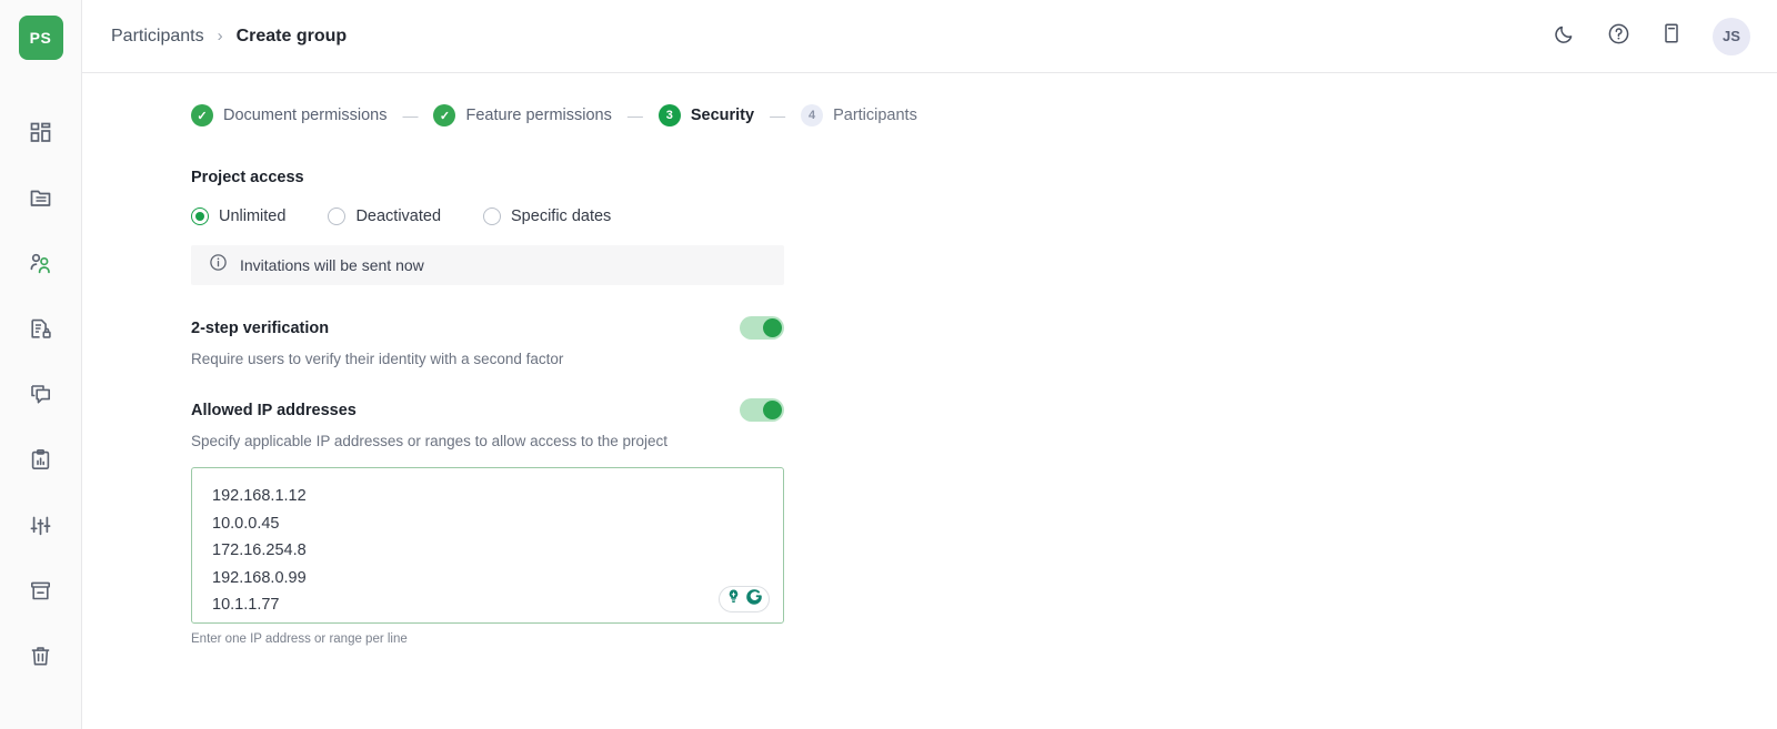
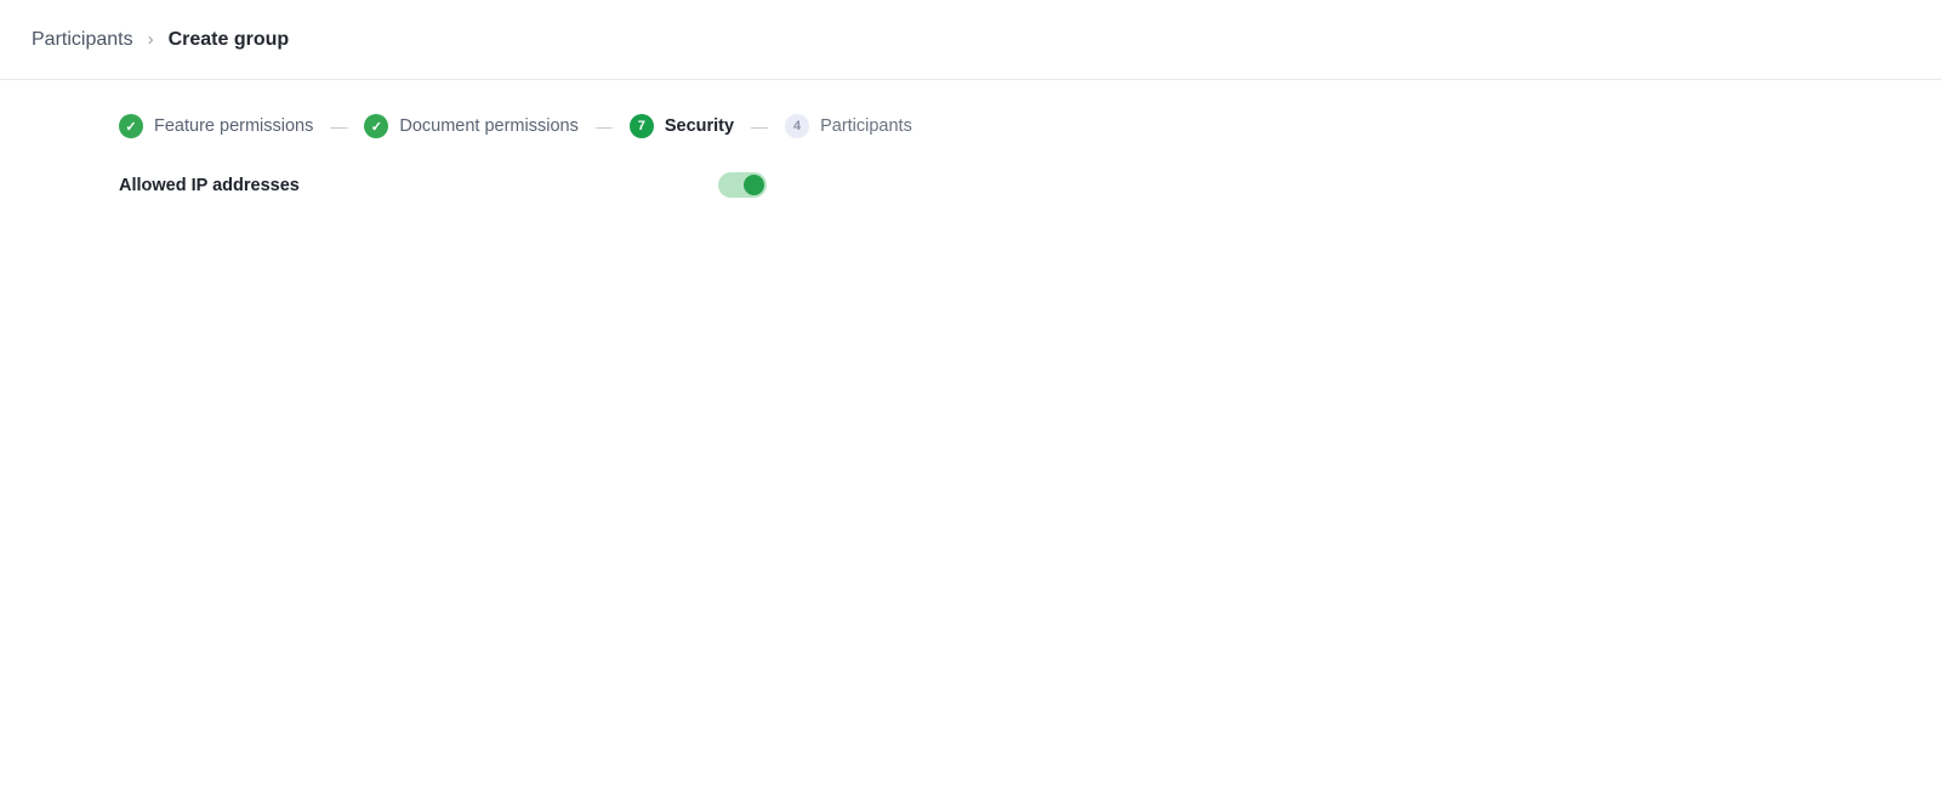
- PS
  Participants
  ›
  Create group
- JS
  ✓
- Document permissions
+ Feature permissions
  —
  ✓
- Feature permissions
+ Document permissions
  —
- 3
+ 7
  Security
  —
  4
  Participants
- Project access
- Unlimited
- Deactivated
- Specific dates
- Invitations will be sent now
- 2-step verification
- Require users to verify their identity with a second factor
  Allowed IP addresses
- Specify applicable IP addresses or ranges to allow access to the project
- 192.168.1.12
- 10.0.0.45
- 172.16.254.8
- 192.168.0.99
- 10.1.1.77
- Enter one IP address or range per line
